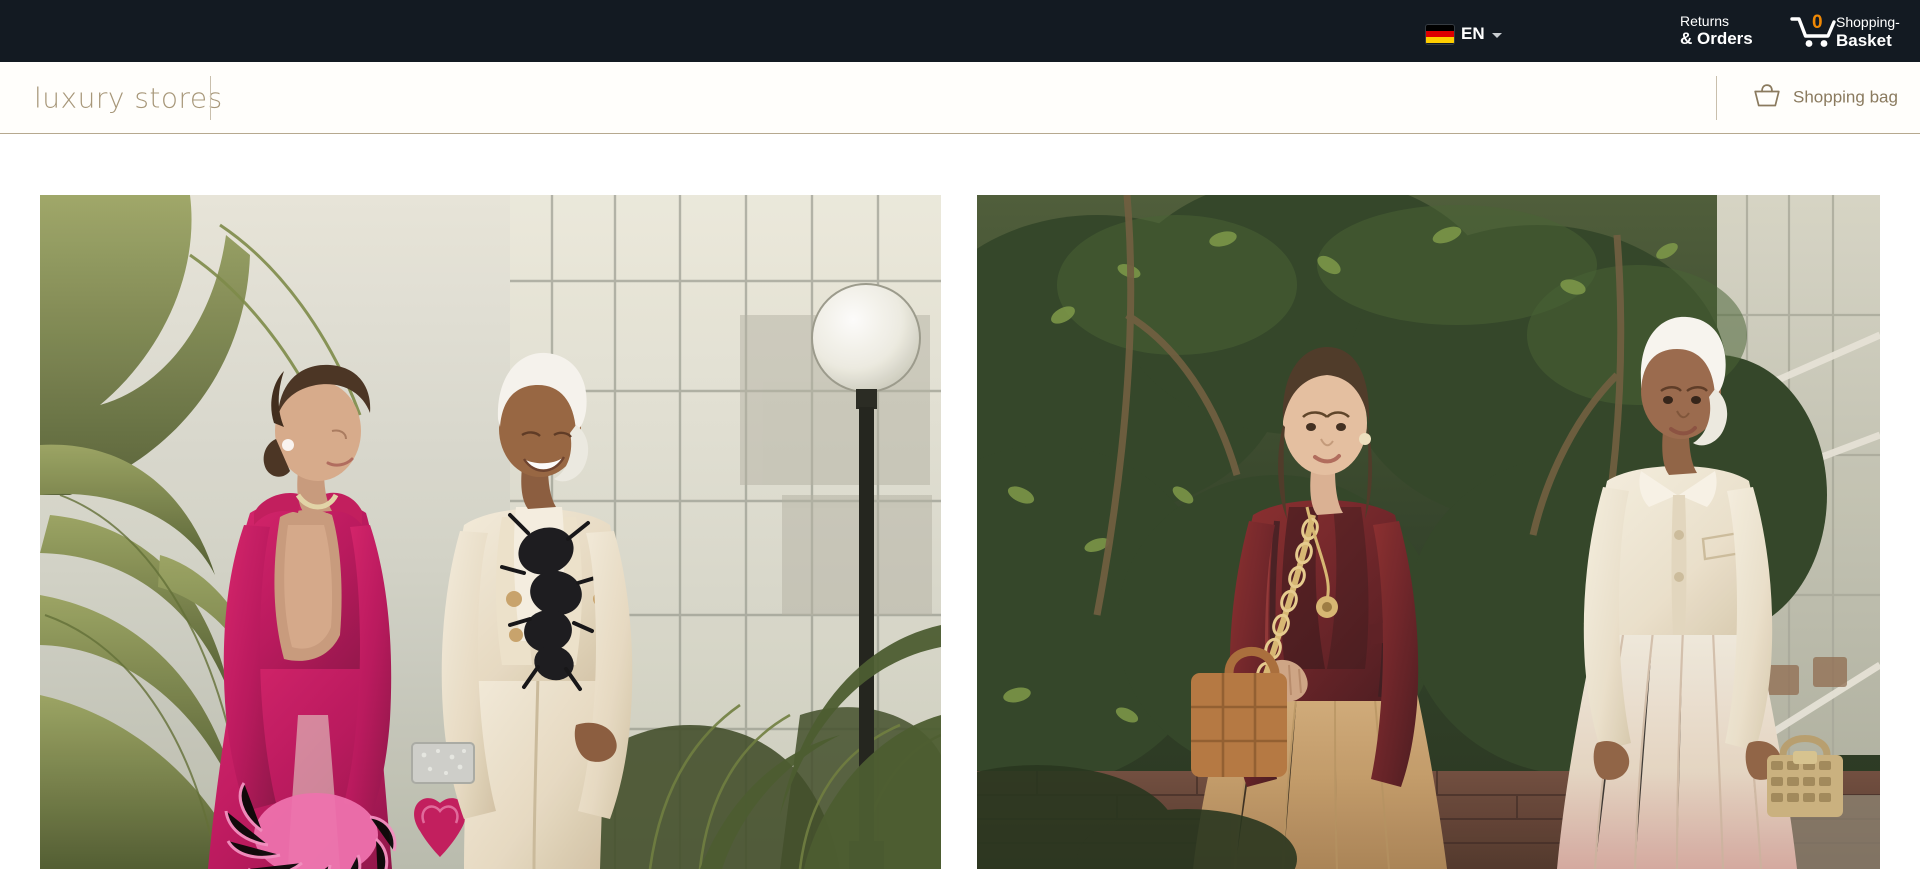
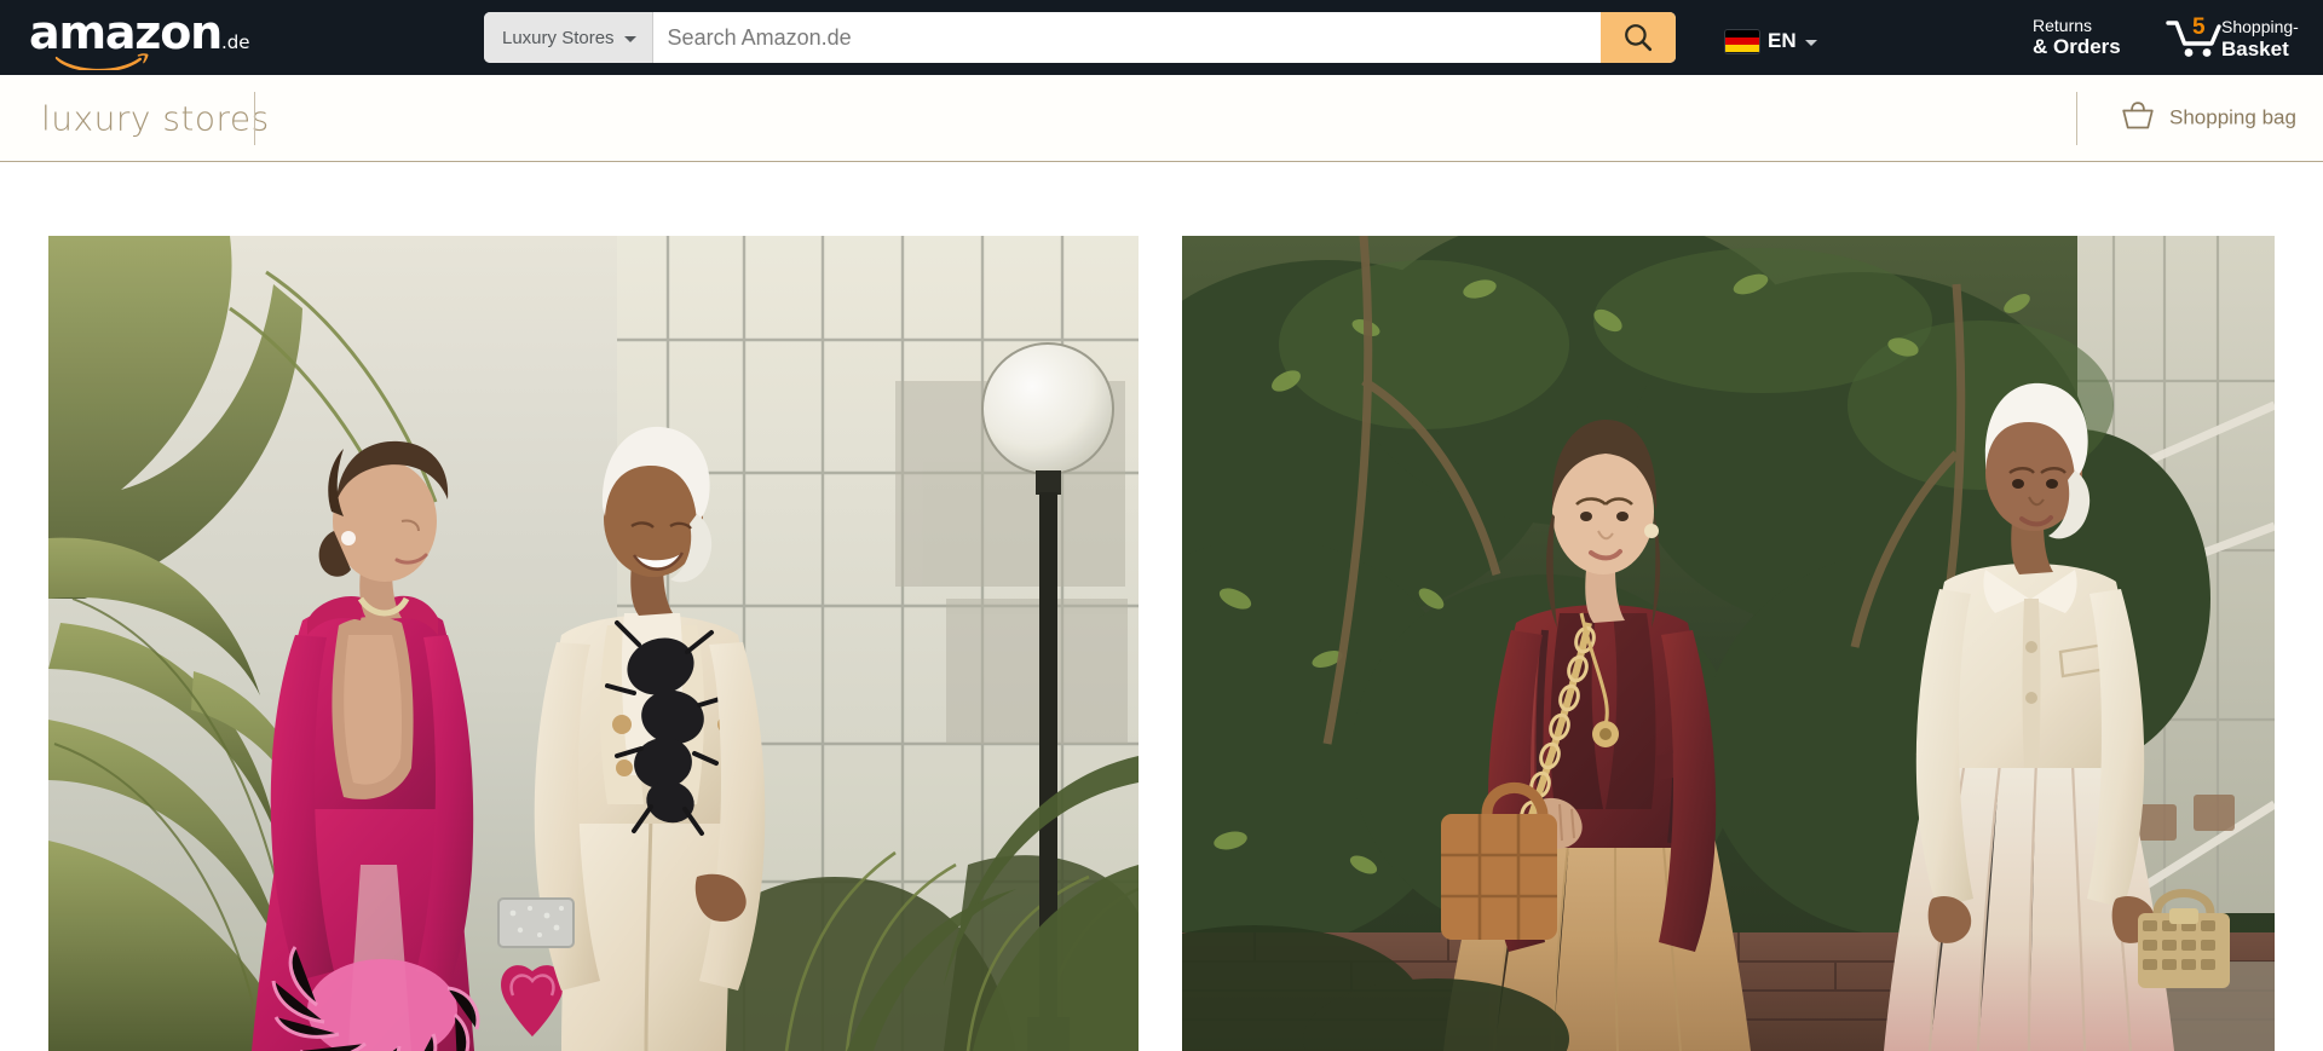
+ amazon.de
+ Luxury Stores
+ Search Amazon.de
  EN
  Returns
  & Orders
- 0
+ 5
  Shopping-
  Basket
  luxury stores
  Shopping bag
